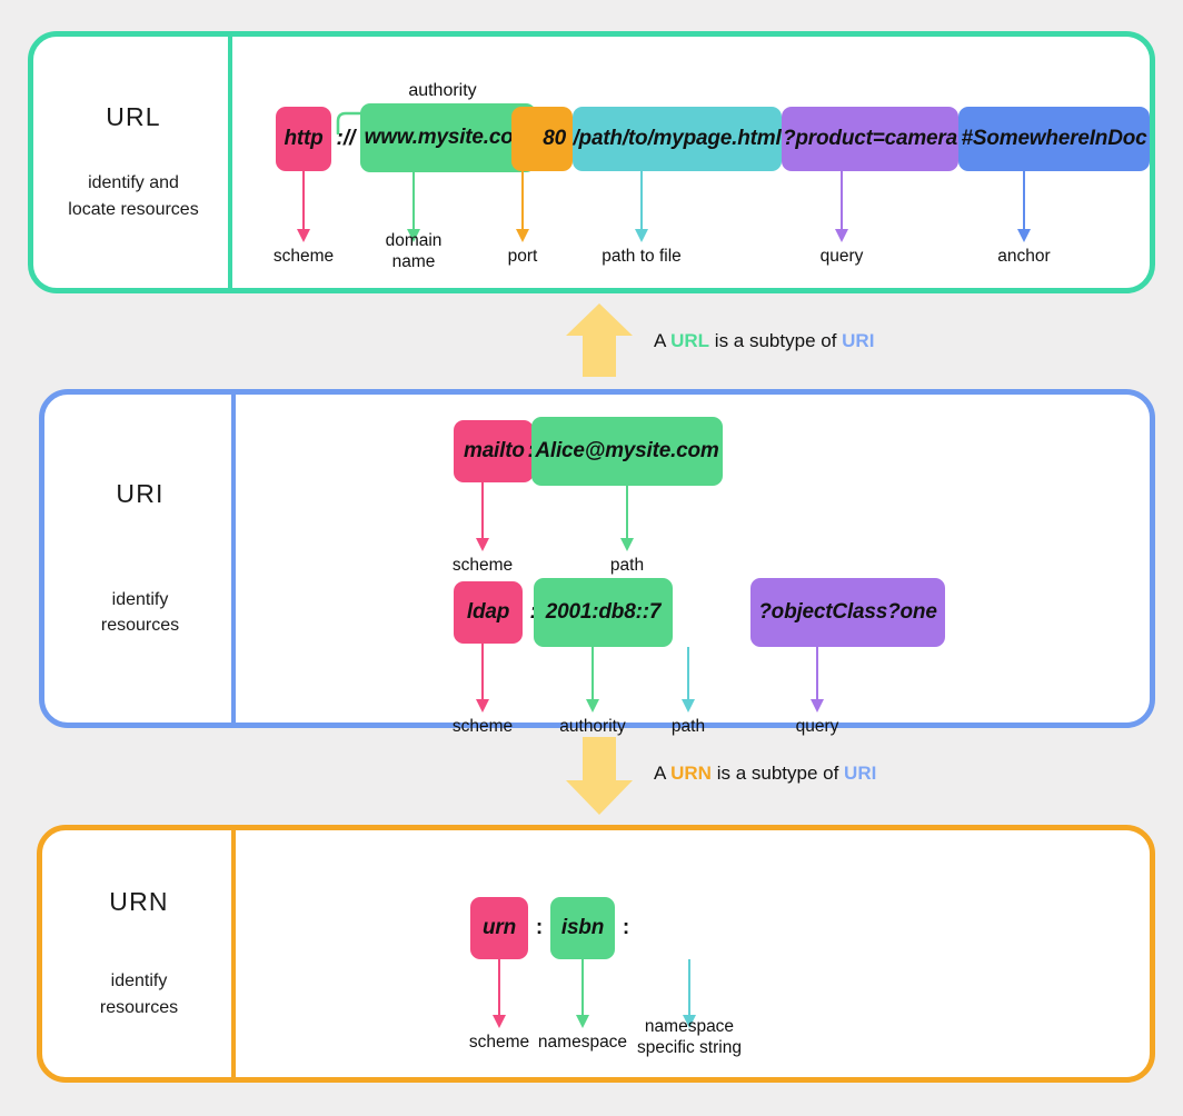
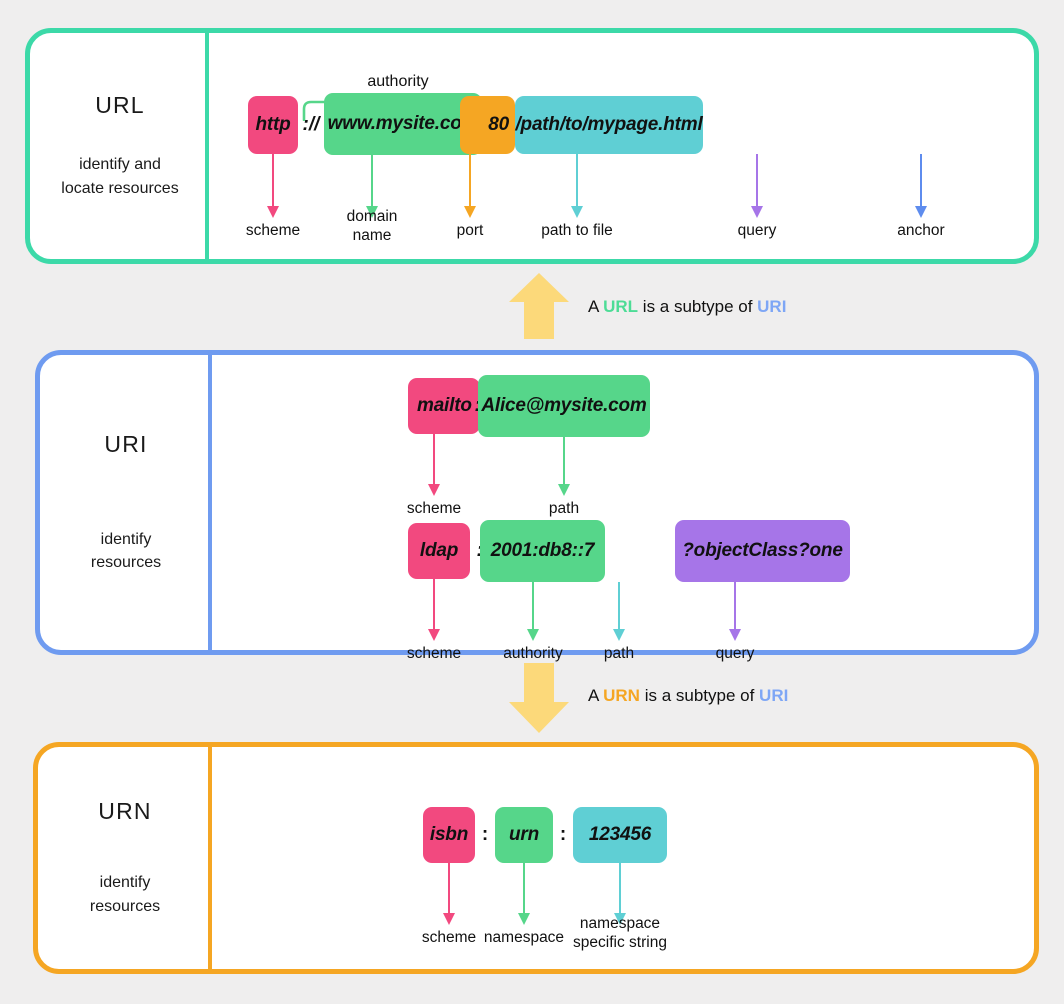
  URL
  identify and
  locate resources
  authority
  http
  ://
  www.mysite.co
  80
  /path/to/mypage.html
- ?product=camera
- #SomewhereInDoc
  scheme
  domain
  name
  port
  path to file
  query
  anchor
  A URL is a subtype of URI
  URI
  identify
  resources
  mailto
  Alice@mysite.com
  scheme
  path
  ldap
  2001:db8::7
  ?objectClass?one
  scheme
  authority
  path
  query
  A URN is a subtype of URI
  URN
  identify
  resources
- urn
+ isbn
  :
- isbn
+ urn
  :
+ 123456
  scheme
  namespace
  namespace
  specific string
